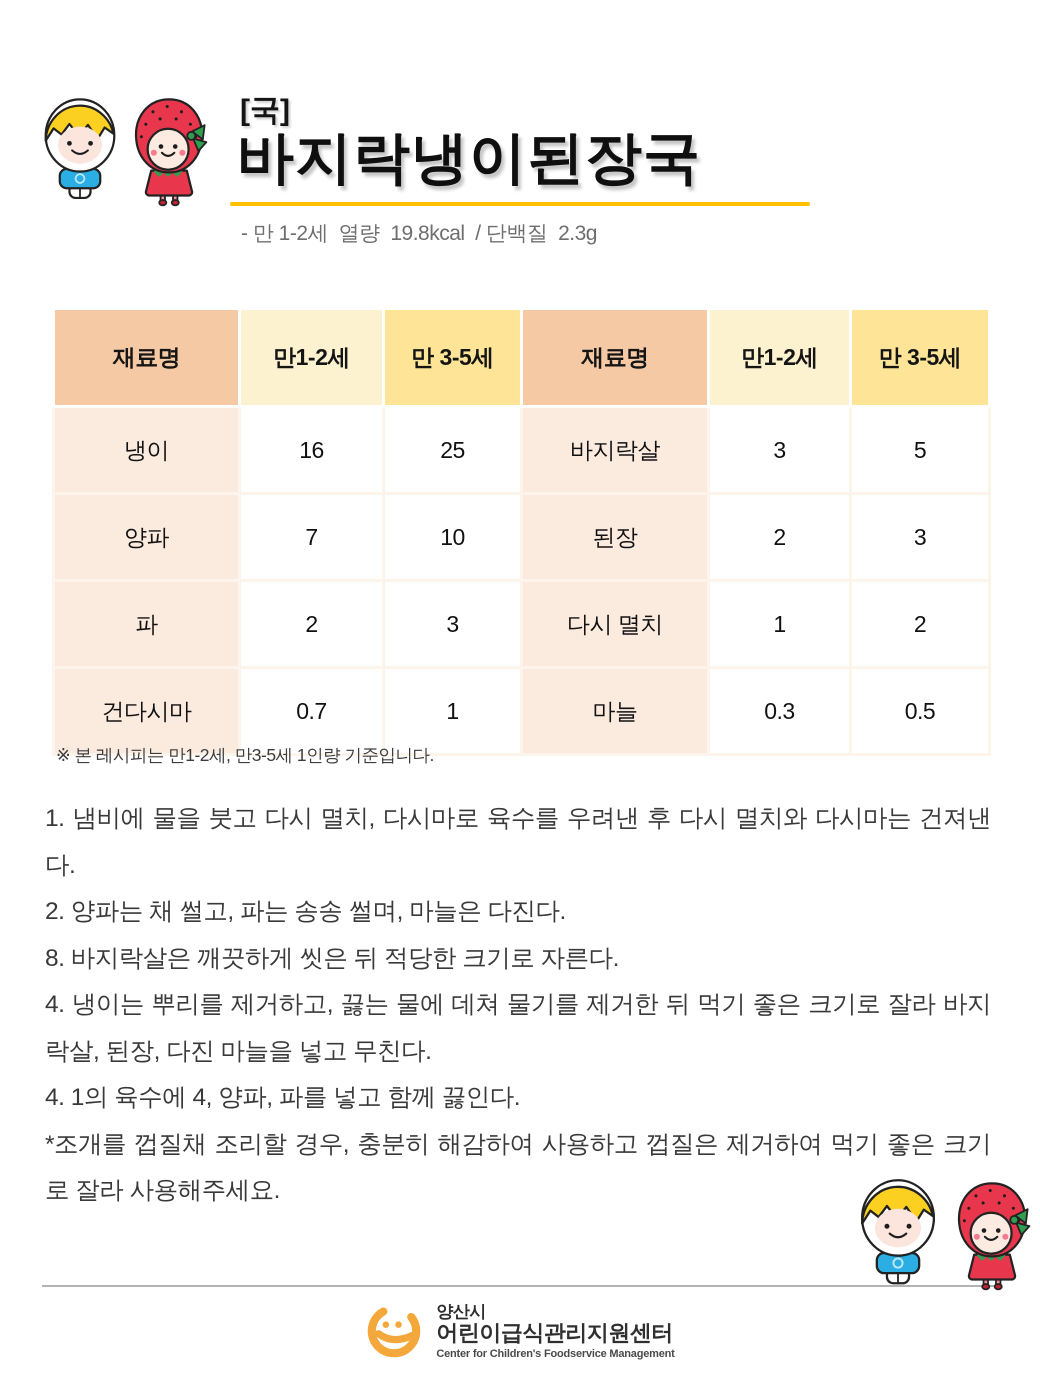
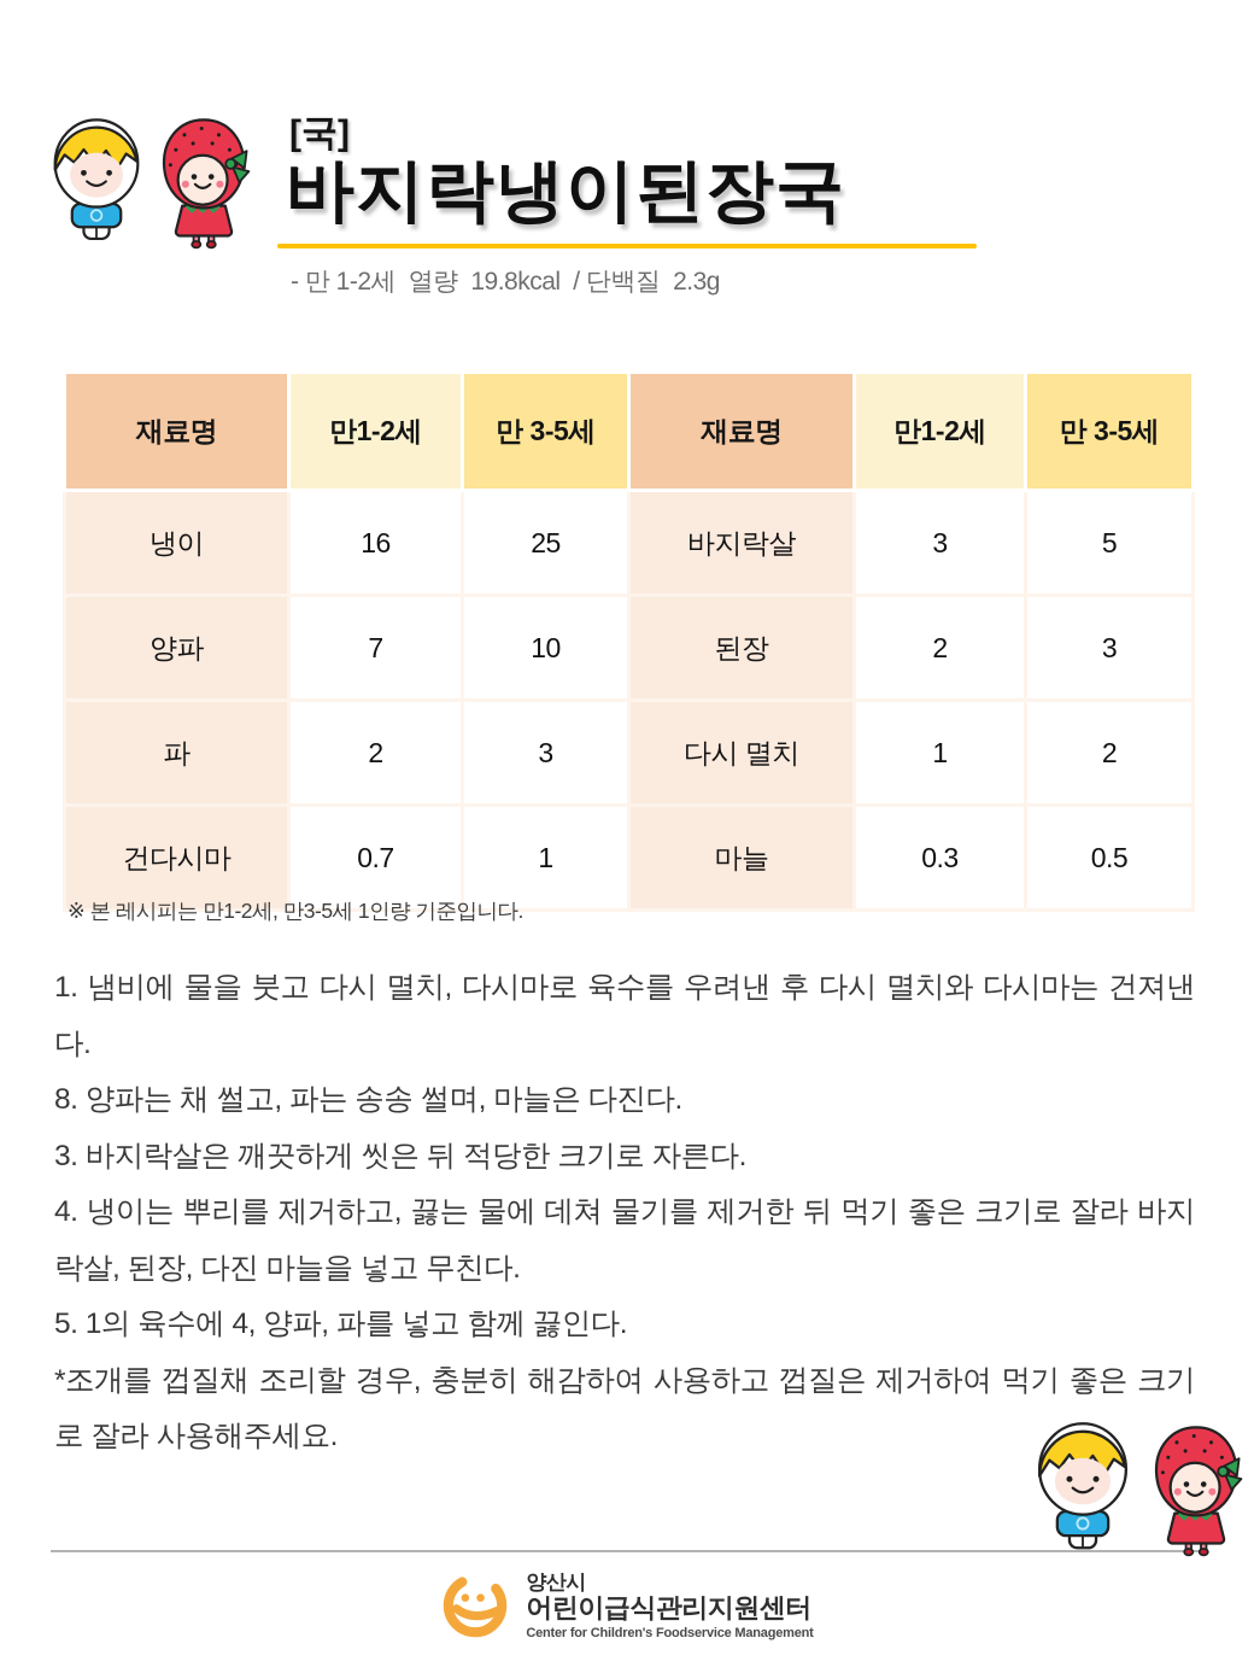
  [국]
  바지락냉이된장국
  - 만 1-2세 열량 19.8kcal / 단백질 2.3g
  재료명	만1-2세	만 3-5세	재료명	만1-2세	만 3-5세
  냉이	16	25	바지락살	3	5
  양파	7	10	된장	2	3
  파	2	3	다시 멸치	1	2
  건다시마	0.7	1	마늘	0.3	0.5
  ※ 본 레시피는 만1-2세, 만3-5세 1인량 기준입니다.
  1. 냄비에 물을 붓고 다시 멸치, 다시마로 육수를 우려낸 후 다시 멸치와 다시마는 건져낸다.
- 2. 양파는 채 썰고, 파는 송송 썰며, 마늘은 다진다.
+ 8. 양파는 채 썰고, 파는 송송 썰며, 마늘은 다진다.
- 8. 바지락살은 깨끗하게 씻은 뒤 적당한 크기로 자른다.
+ 3. 바지락살은 깨끗하게 씻은 뒤 적당한 크기로 자른다.
  4. 냉이는 뿌리를 제거하고, 끓는 물에 데쳐 물기를 제거한 뒤 먹기 좋은 크기로 잘라 바지락살, 된장, 다진 마늘을 넣고 무친다.
- 4. 1의 육수에 4, 양파, 파를 넣고 함께 끓인다.
+ 5. 1의 육수에 4, 양파, 파를 넣고 함께 끓인다.
  *조개를 껍질채 조리할 경우, 충분히 해감하여 사용하고 껍질은 제거하여 먹기 좋은 크기로 잘라 사용해주세요.
  양산시
  어린이급식관리지원센터
  Center for Children's Foodservice Management
